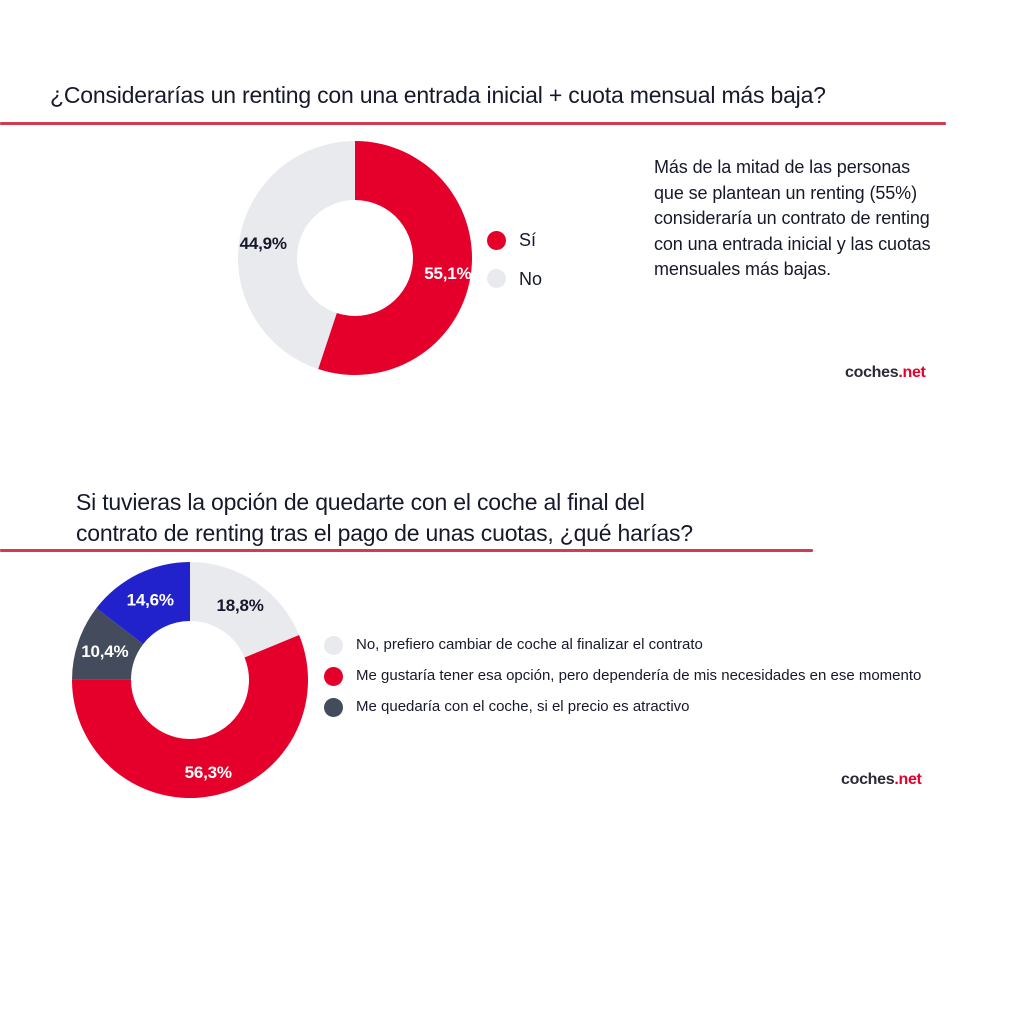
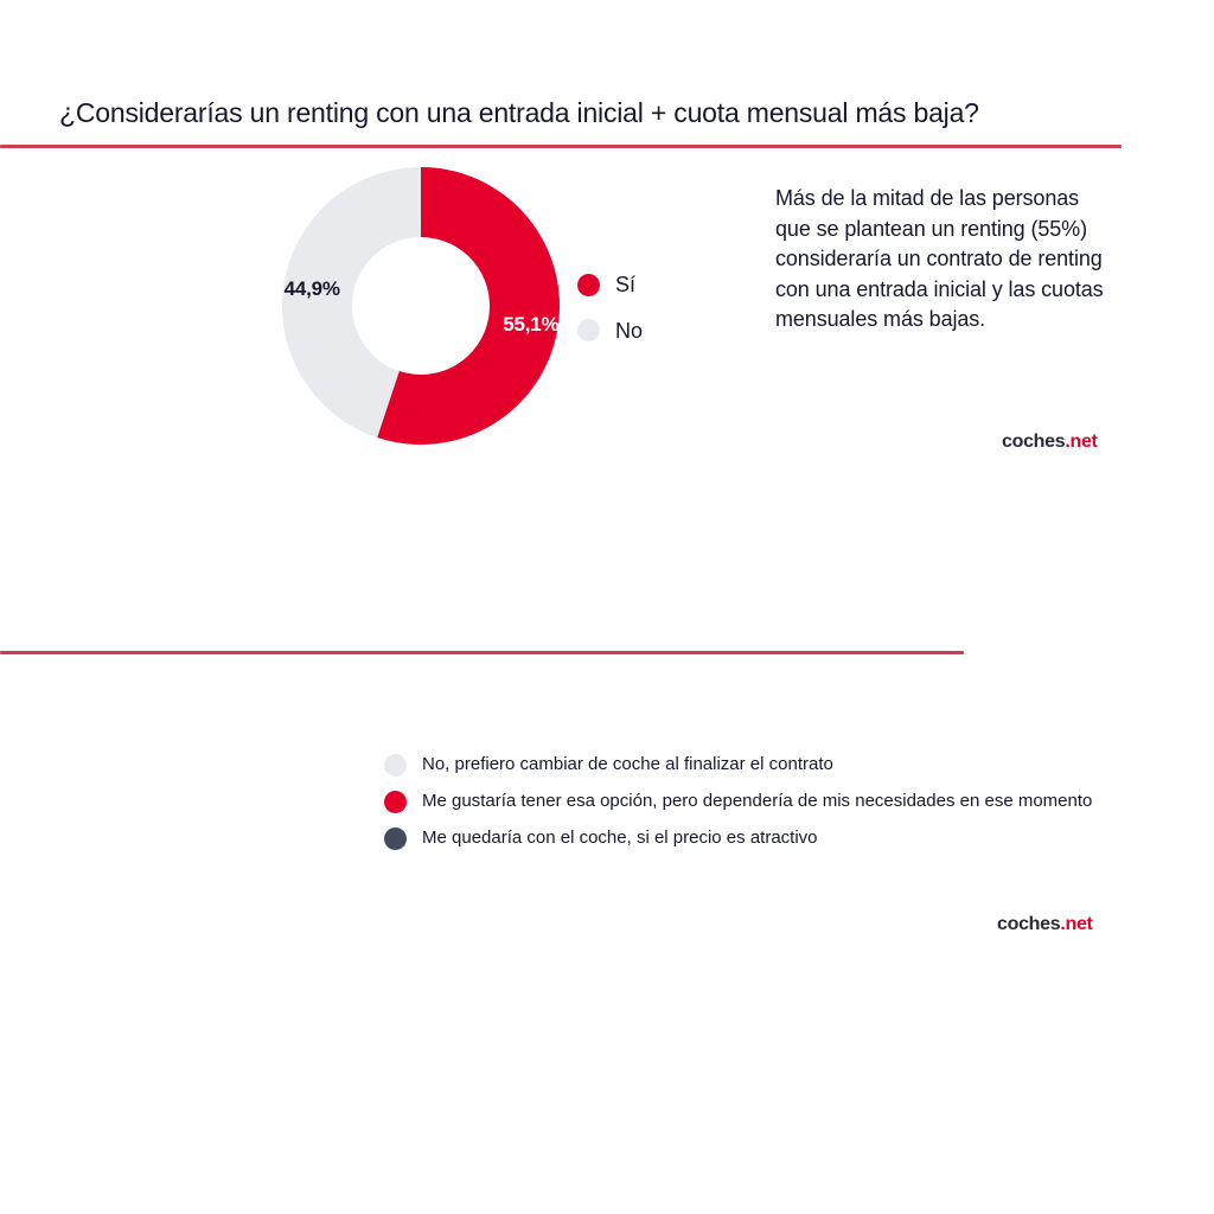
  ¿Considerarías un renting con una entrada inicial + cuota mensual más baja?
  55,1%
  44,9%
  Sí
  No
  Más de la mitad de las personas que se plantean un renting (55%) consideraría un contrato de renting con una entrada inicial y las cuotas mensuales más bajas.
  coches.net
- Si tuvieras la opción de quedarte con el coche al final del
- contrato de renting tras el pago de unas cuotas, ¿qué harías?
- 18,8%
- 56,3%
- 10,4%
- 14,6%
  No, prefiero cambiar de coche al finalizar el contrato
  Me gustaría tener esa opción, pero dependería de mis necesidades en ese momento
  Me quedaría con el coche, si el precio es atractivo
  coches.net
